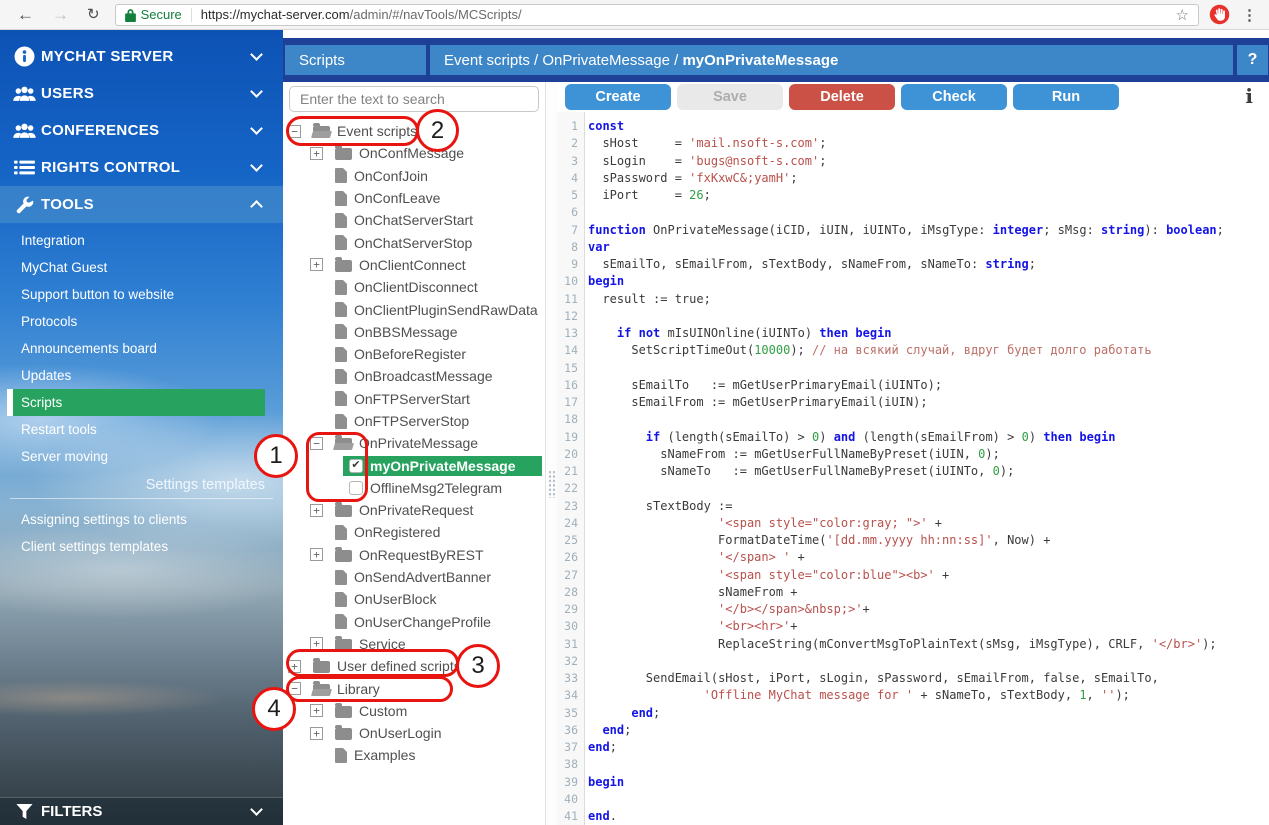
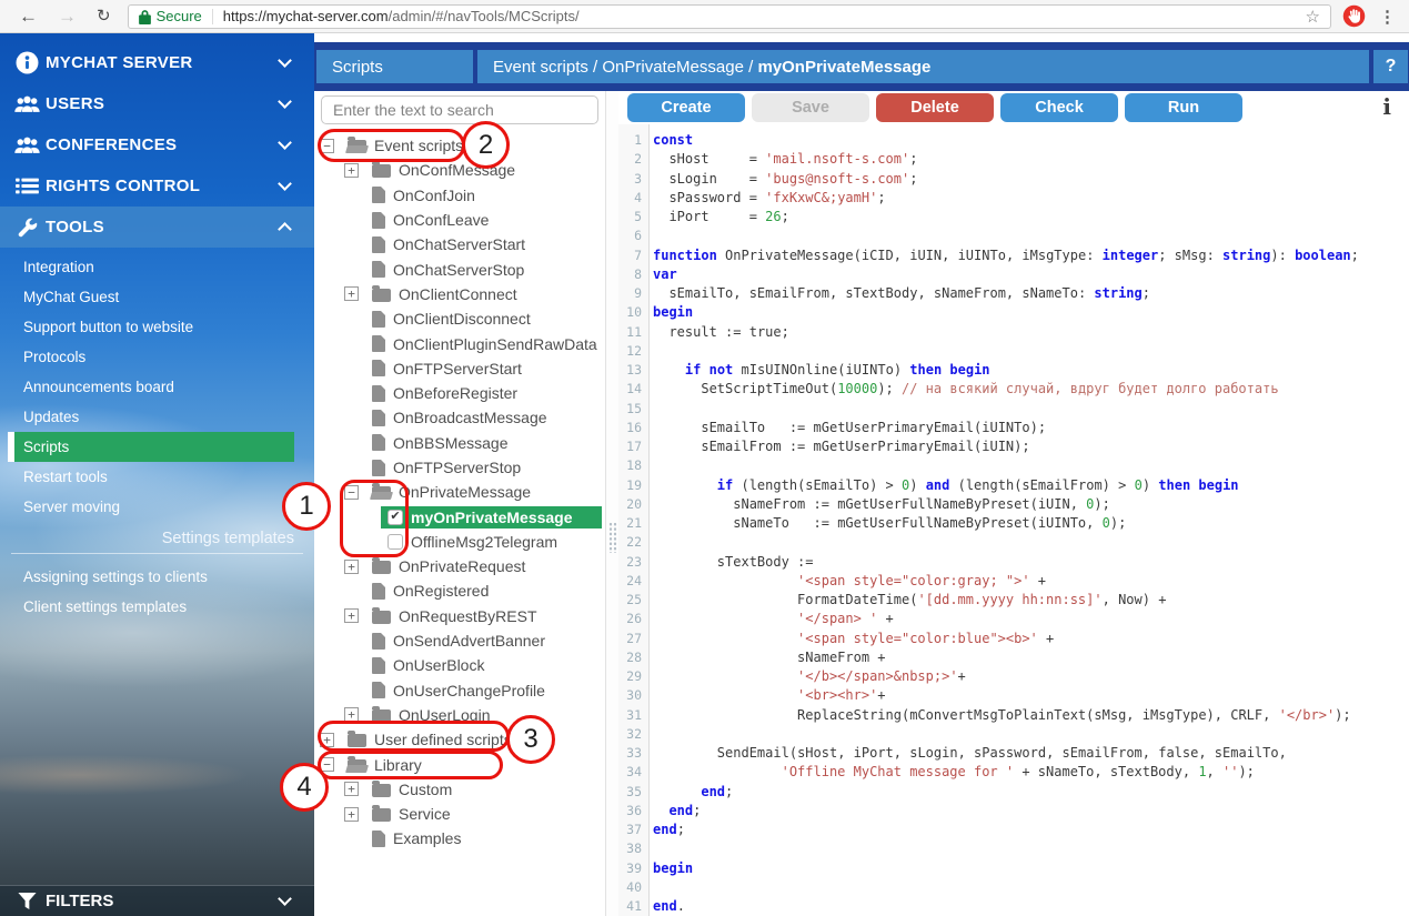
  ←
  →
  ↻
  Secure
  https://mychat-server.com/admin/#/navTools/MCScripts/
  ☆
  ⋮
  MYCHAT SERVER
  USERS
  CONFERENCES
  RIGHTS CONTROL
  TOOLS
  Integration
  MyChat Guest
  Support button to website
  Protocols
  Announcements board
  Updates
  Scripts
  Restart tools
  Server moving
  Settings templates
  Assigning settings to clients
  Client settings templates
  FILTERS
  Scripts
  Event scripts / OnPrivateMessage /
  myOnPrivateMessage
  ?
  Enter the text to search
  −
  Event scripts
  +
  OnConfMessage
  OnConfJoin
  OnConfLeave
  OnChatServerStart
  OnChatServerStop
  +
  OnClientConnect
  OnClientDisconnect
  OnClientPluginSendRawData
- OnBBSMessage
+ OnFTPServerStart
  OnBeforeRegister
  OnBroadcastMessage
- OnFTPServerStart
+ OnBBSMessage
  OnFTPServerStop
  −
  OnPrivateMessage
  myOnPrivateMessage
  OfflineMsg2Telegram
  +
  OnPrivateRequest
  OnRegistered
  +
  OnRequestByREST
  OnSendAdvertBanner
  OnUserBlock
  OnUserChangeProfile
  +
- Service
+ OnUserLogin
  +
  User defined script
  −
  Library
  +
  Custom
  +
- OnUserLogin
+ Service
  Examples
  Create
  Save
  Delete
  Check
  Run
  i
  1
  const
  2
  sHost = 'mail.nsoft-s.com';
  3
  sLogin = 'bugs@nsoft-s.com';
  4
  sPassword = 'fxKxwC&;yamH';
  5
  iPort = 26;
  6
  7
  function OnPrivateMessage(iCID, iUIN, iUINTo, iMsgType: integer; sMsg: string): boolean;
  8
  var
  9
  sEmailTo, sEmailFrom, sTextBody, sNameFrom, sNameTo: string;
  10
  begin
  11
  result := true;
  12
  13
  if not mIsUINOnline(iUINTo) then begin
  14
  SetScriptTimeOut(10000); // на всякий случай, вдруг будет долго работать
  15
  16
  sEmailTo := mGetUserPrimaryEmail(iUINTo);
  17
  sEmailFrom := mGetUserPrimaryEmail(iUIN);
  18
  19
  if (length(sEmailTo) > 0) and (length(sEmailFrom) > 0) then begin
  20
  sNameFrom := mGetUserFullNameByPreset(iUIN, 0);
  21
  sNameTo := mGetUserFullNameByPreset(iUINTo, 0);
  22
  23
  sTextBody :=
  24
  '<span style="color:gray; ">' +
  25
  FormatDateTime('[dd.mm.yyyy hh:nn:ss]', Now) +
  26
  '</span> ' +
  27
  '<span style="color:blue"><b>' +
  28
  sNameFrom +
  29
  '</b></span>&nbsp;>'+
  30
  '<br><hr>'+
  31
  ReplaceString(mConvertMsgToPlainText(sMsg, iMsgType), CRLF, '</br>');
  32
  33
  SendEmail(sHost, iPort, sLogin, sPassword, sEmailFrom, false, sEmailTo,
  34
  'Offline MyChat message for ' + sNameTo, sTextBody, 1, '');
  35
  end;
  36
  end;
  37
  end;
  38
  39
  begin
  40
  41
  end.
  1
  2
  3
  4
